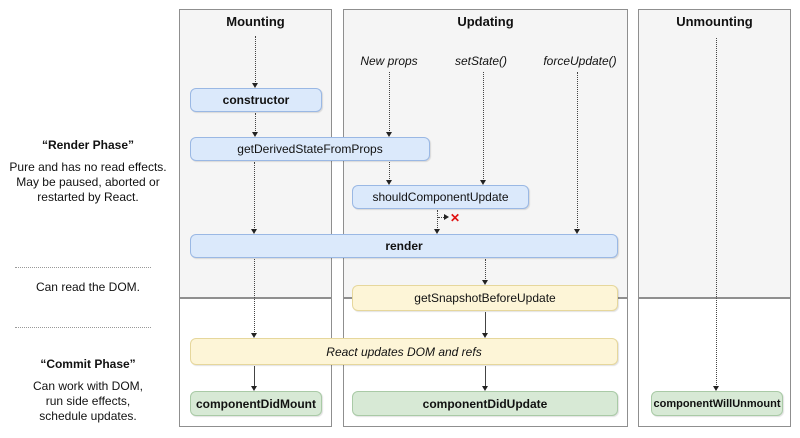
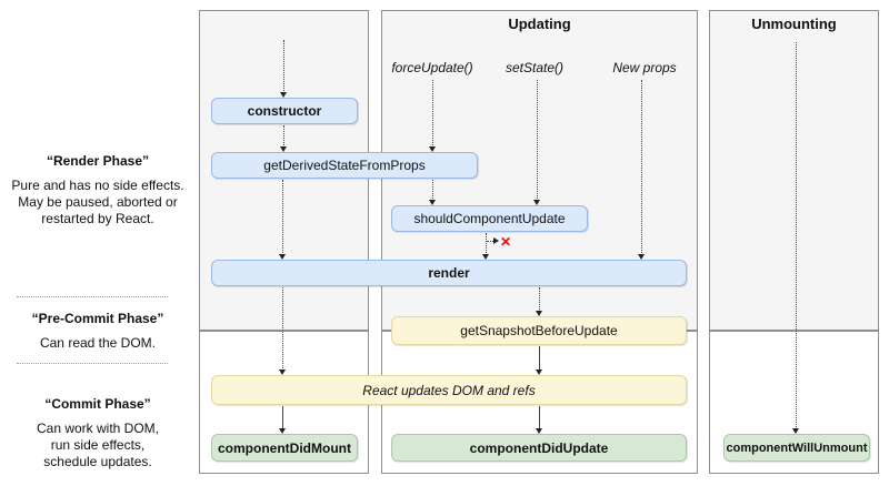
  “Render Phase”
- Pure and has no read effects.
+ Pure and has no side effects.
  May be paused, aborted or
  restarted by React.
+ “Pre-Commit Phase”
  Can read the DOM.
  “Commit Phase”
  Can work with DOM,
  run side effects,
  schedule updates.
- Mounting
  Updating
  Unmounting
- New props
+ forceUpdate()
  setState()
- forceUpdate()
+ New props
  ✕
  constructor
  getDerivedStateFromProps
  shouldComponentUpdate
  render
  getSnapshotBeforeUpdate
  React updates DOM and refs
  componentDidMount
  componentDidUpdate
  componentWillUnmount
